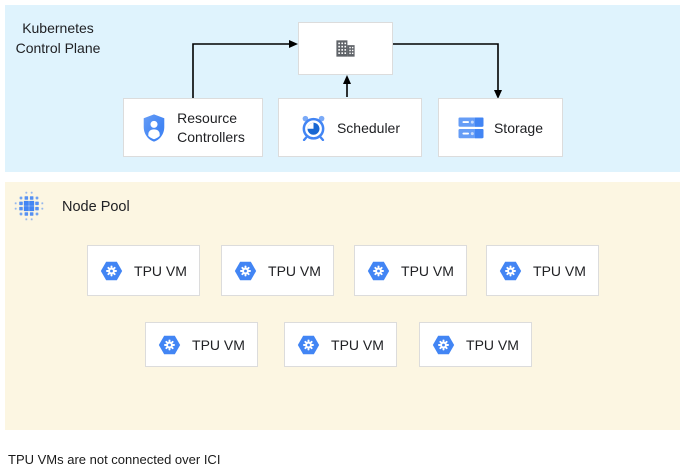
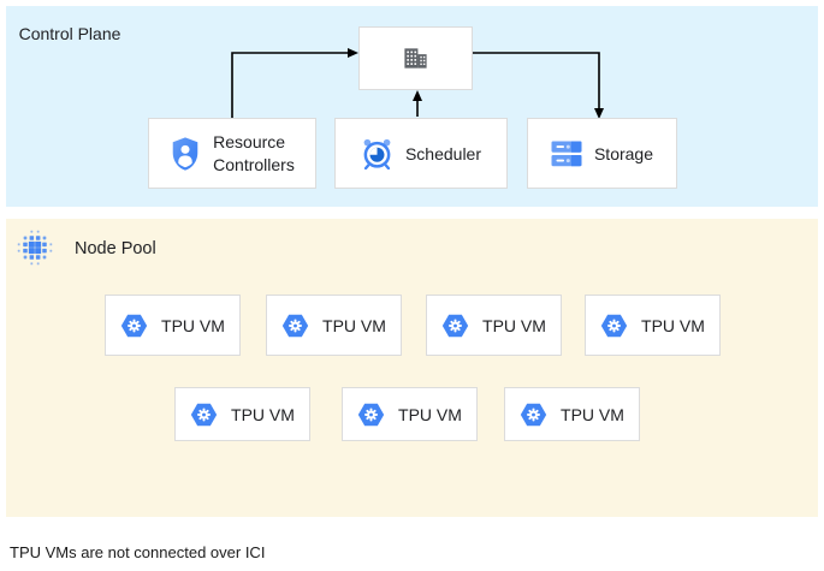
- Kubernetes
  Control Plane
  Resource
  Controllers
  Scheduler
  Storage
  Node Pool
  TPU VM
  TPU VM
  TPU VM
  TPU VM
  TPU VM
  TPU VM
  TPU VM
  TPU VMs are not connected over ICI
